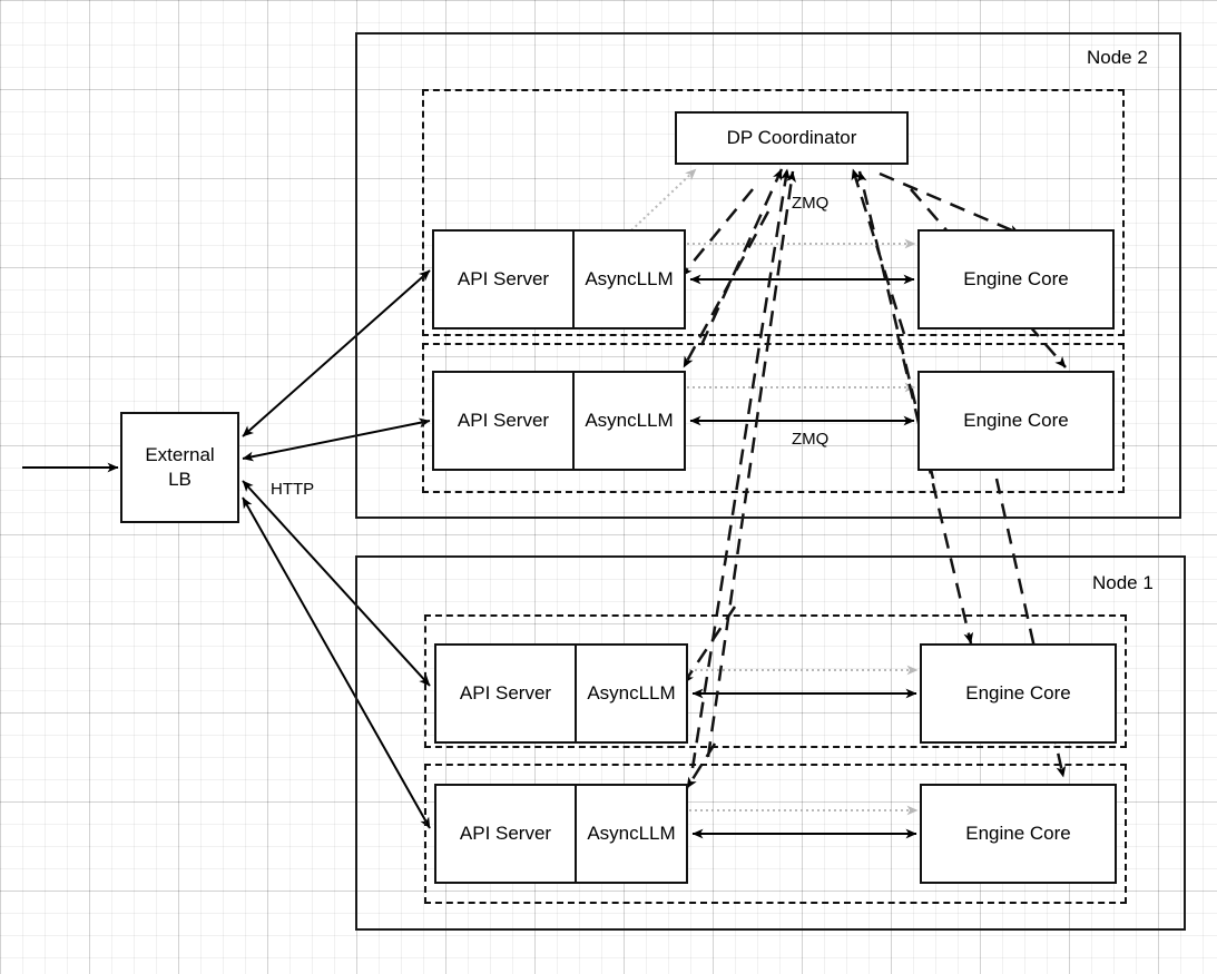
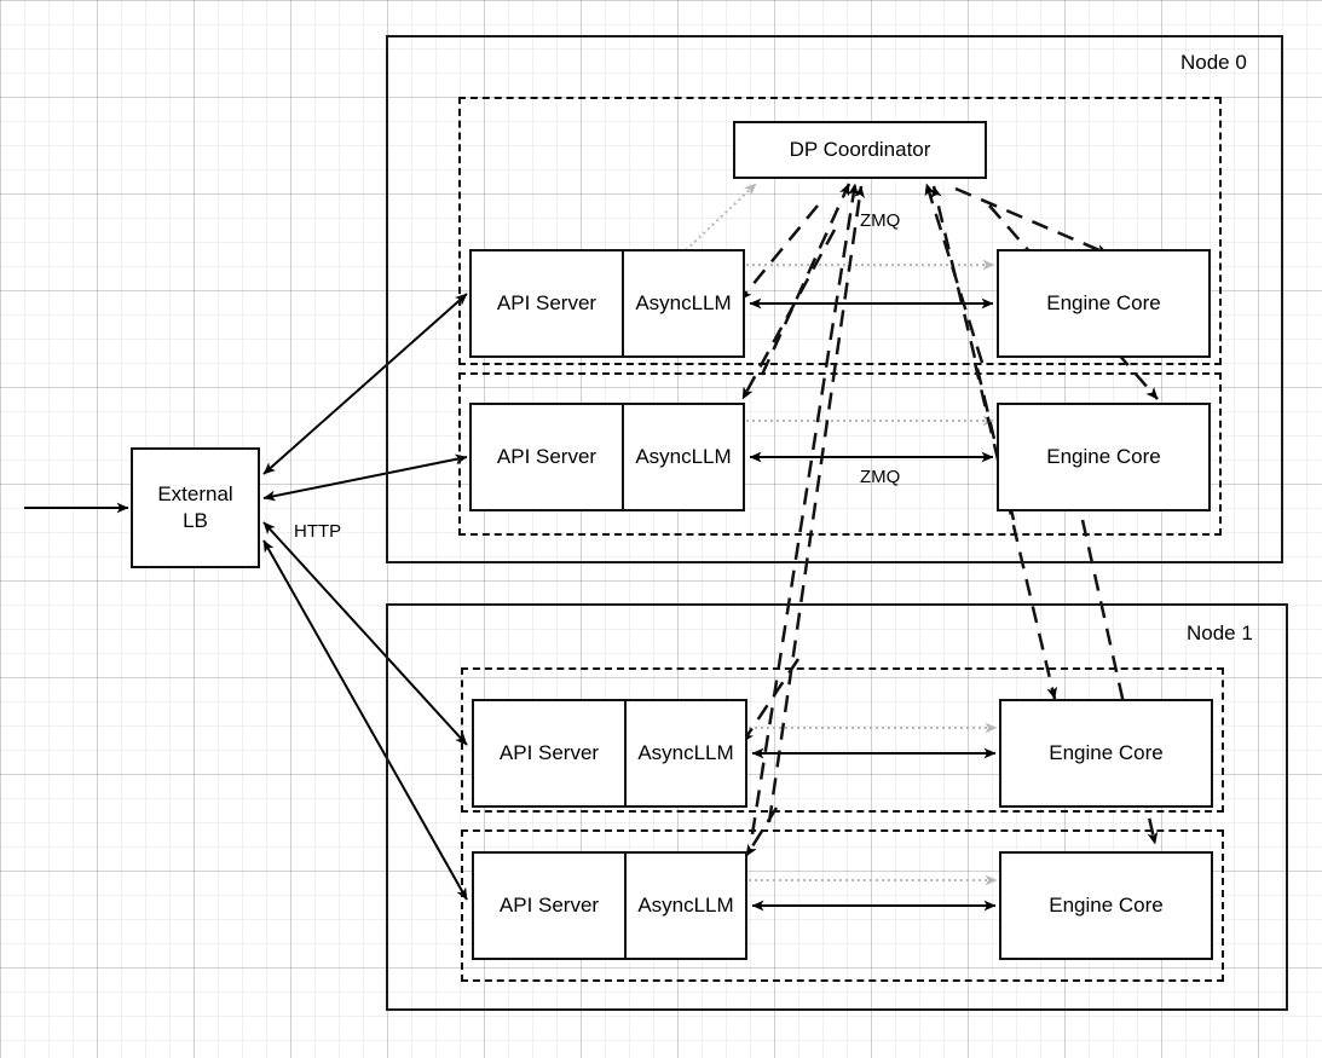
- Node 2
+ Node 0
  DP Coordinator
  API Server
  AsyncLLM
  Engine Core
  ZMQ
  API Server
  AsyncLLM
  Engine Core
  ZMQ
  Node 1
  API Server
  AsyncLLM
  Engine Core
  API Server
  AsyncLLM
  Engine Core
  External
  LB
  HTTP
